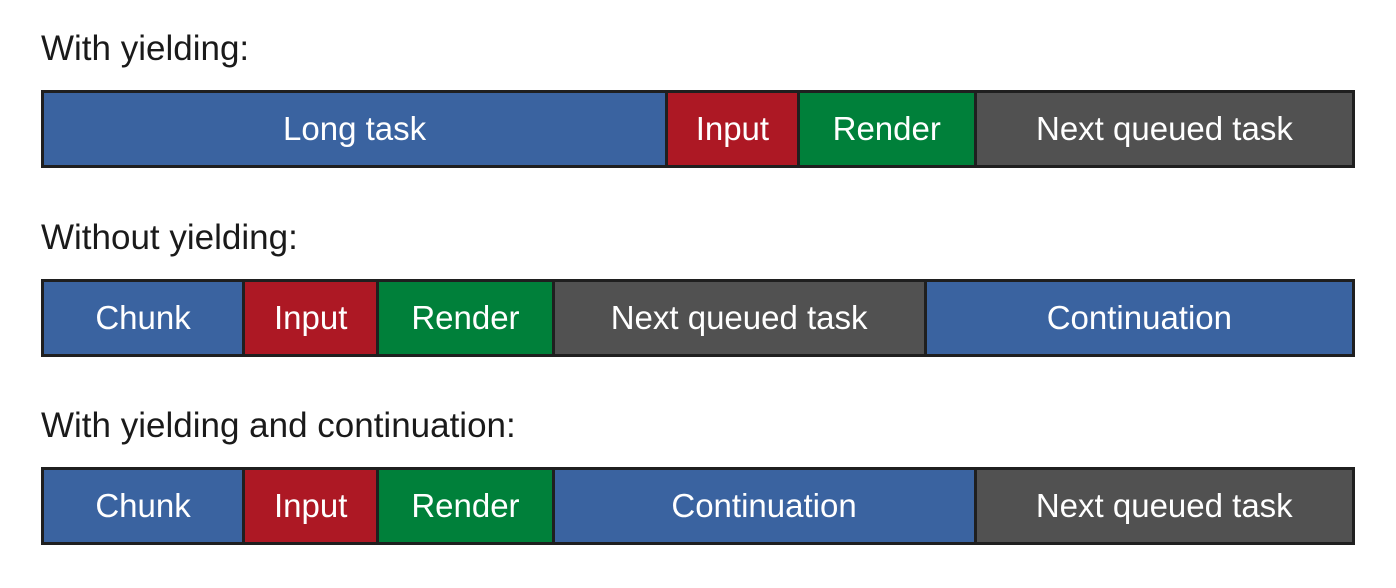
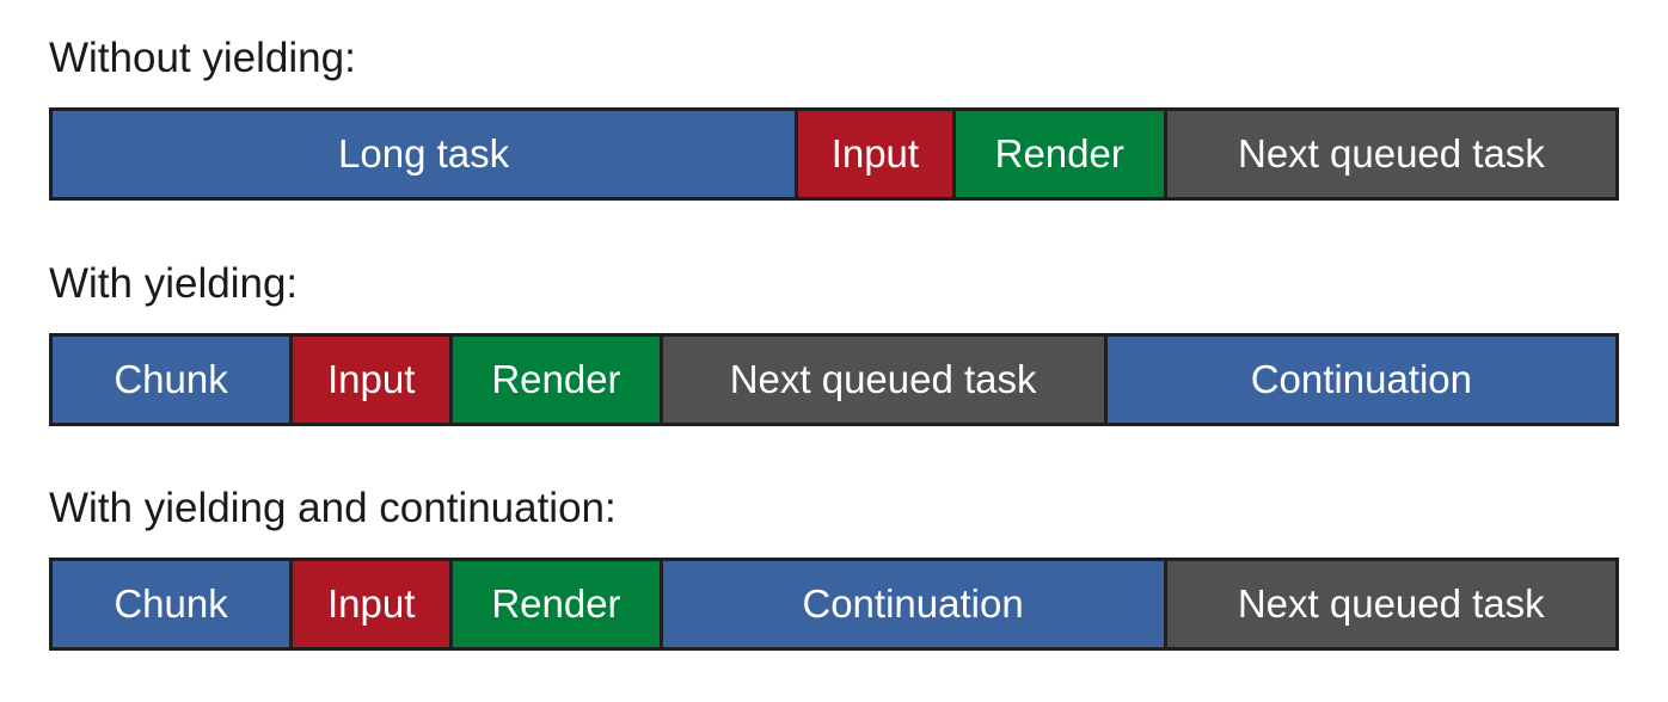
- With yielding:
+ Without yielding:
  Long task
  Input
  Render
  Next queued task
- Without yielding:
+ With yielding:
  Chunk
  Input
  Render
  Next queued task
  Continuation
  With yielding and continuation:
  Chunk
  Input
  Render
  Continuation
  Next queued task
